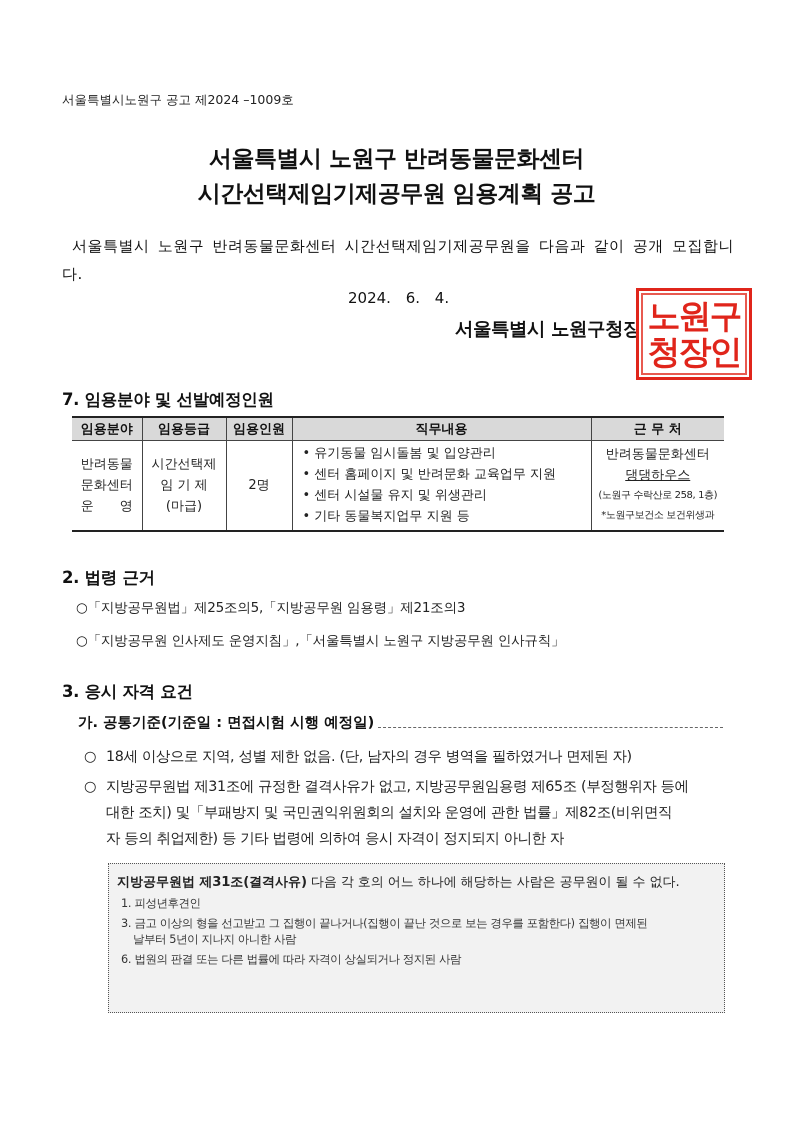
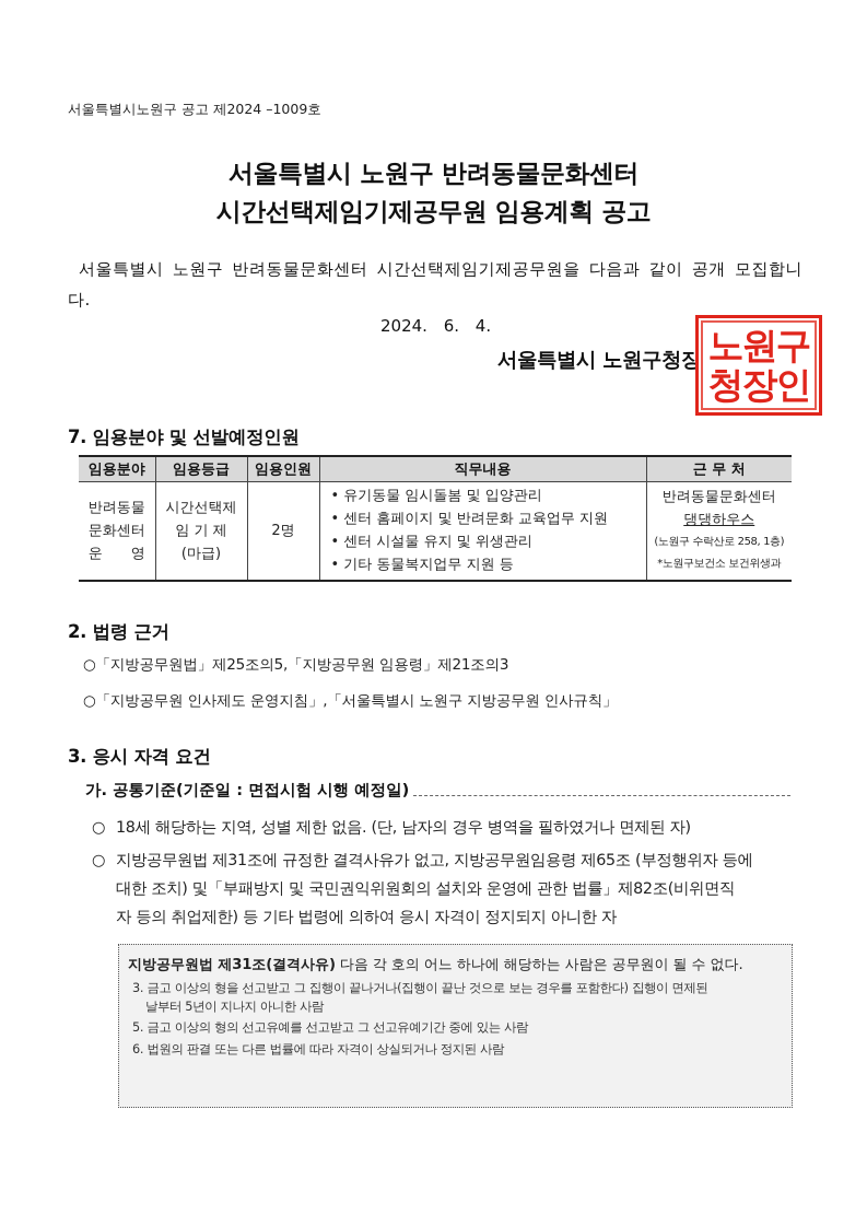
  서울특별시노원구 공고 제2024 –1009호
  서울특별시 노원구 반려동물문화센터
  시간선택제임기제공무원 임용계획 공고
  서울특별시 노원구 반려동물문화센터 시간선택제임기제공무원을 다음과 같이 공개 모집합니다.
  2024. 6. 4.
  서울특별시 노원구청장
  노원구
  청장인
  7. 임용분야 및 선발예정인원
  임용분야	임용등급	임용인원	직무내용	근 무 처
  반려동물 문화센터 운 영	시간선택제 임 기 제 (마급)	2명	• 유기동물 임시돌봄 및 입양관리 • 센터 홈페이지 및 반려문화 교육업무 지원 • 센터 시설물 유지 및 위생관리 • 기타 동물복지업무 지원 등	반려동물문화센터 댕댕하우스 (노원구 수락산로 258, 1층) *노원구보건소 보건위생과
  2. 법령 근거
  ○「지방공무원법」제25조의5,「지방공무원 임용령」제21조의3
  ○「지방공무원 인사제도 운영지침」,「서울특별시 노원구 지방공무원 인사규칙」
  3. 응시 자격 요건
  가. 공통기준(기준일 : 면접시험 시행 예정일)
- ○ 18세 이상으로 지역, 성별 제한 없음. (단, 남자의 경우 병역을 필하였거나 면제된 자)
+ ○ 18세 해당하는 지역, 성별 제한 없음. (단, 남자의 경우 병역을 필하였거나 면제된 자)
  ○ 지방공무원법 제31조에 규정한 결격사유가 없고, 지방공무원임용령 제65조 (부정행위자 등에
  대한 조치) 및「부패방지 및 국민권익위원회의 설치와 운영에 관한 법률」제82조(비위면직
  자 등의 취업제한) 등 기타 법령에 의하여 응시 자격이 정지되지 아니한 자
  지방공무원법 제31조(결격사유) 다음 각 호의 어느 하나에 해당하는 사람은 공무원이 될 수 없다.
- 1. 피성년후견인
  3. 금고 이상의 형을 선고받고 그 집행이 끝나거나(집행이 끝난 것으로 보는 경우를 포함한다) 집행이 면제된
  날부터 5년이 지나지 아니한 사람
+ 5. 금고 이상의 형의 선고유예를 선고받고 그 선고유예기간 중에 있는 사람
  6. 법원의 판결 또는 다른 법률에 따라 자격이 상실되거나 정지된 사람
